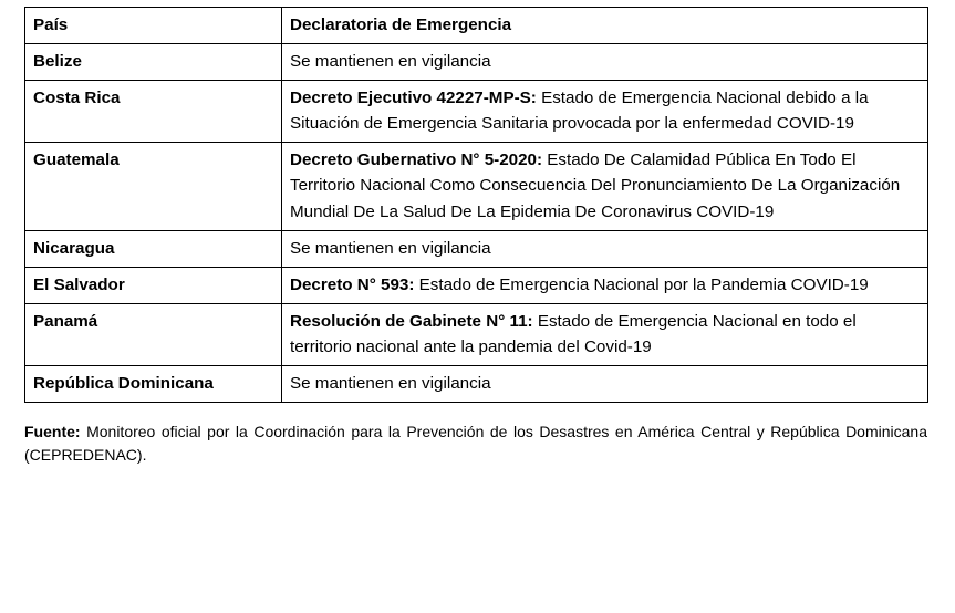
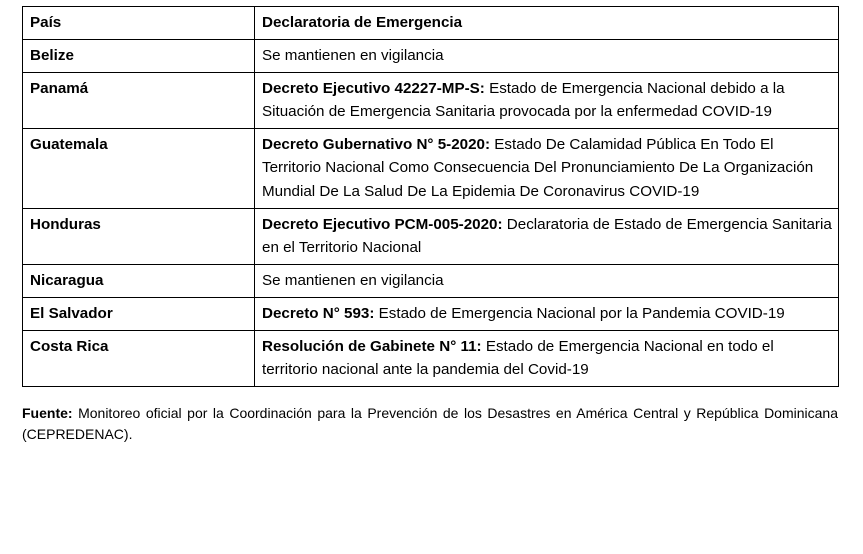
  País	Declaratoria de Emergencia
  Belize	Se mantienen en vigilancia
- Costa Rica	Decreto Ejecutivo 42227-MP-S: Estado de Emergencia Nacional debido a la Situación de Emergencia Sanitaria provocada por la enfermedad COVID-19
+ Panamá	Decreto Ejecutivo 42227-MP-S: Estado de Emergencia Nacional debido a la Situación de Emergencia Sanitaria provocada por la enfermedad COVID-19
  Guatemala	Decreto Gubernativo N° 5-2020: Estado De Calamidad Pública En Todo El Territorio Nacional Como Consecuencia Del Pronunciamiento De La Organización Mundial De La Salud De La Epidemia De Coronavirus COVID-19
+ Honduras	Decreto Ejecutivo PCM-005-2020: Declaratoria de Estado de Emergencia Sanitaria en el Territorio Nacional
  Nicaragua	Se mantienen en vigilancia
  El Salvador	Decreto N° 593: Estado de Emergencia Nacional por la Pandemia COVID-19
- Panamá	Resolución de Gabinete N° 11: Estado de Emergencia Nacional en todo el territorio nacional ante la pandemia del Covid-19
+ Costa Rica	Resolución de Gabinete N° 11: Estado de Emergencia Nacional en todo el territorio nacional ante la pandemia del Covid-19
- República Dominicana	Se mantienen en vigilancia
  Fuente: Monitoreo oficial por la Coordinación para la Prevención de los Desastres en América Central y República Dominicana (CEPREDENAC).
